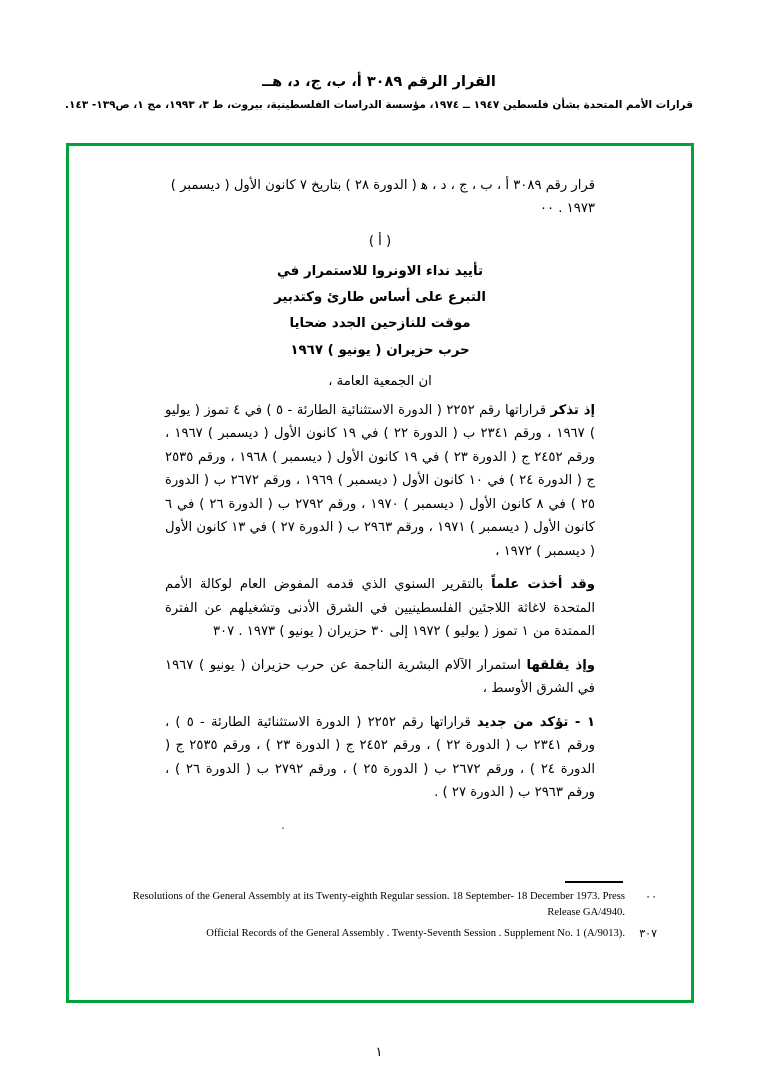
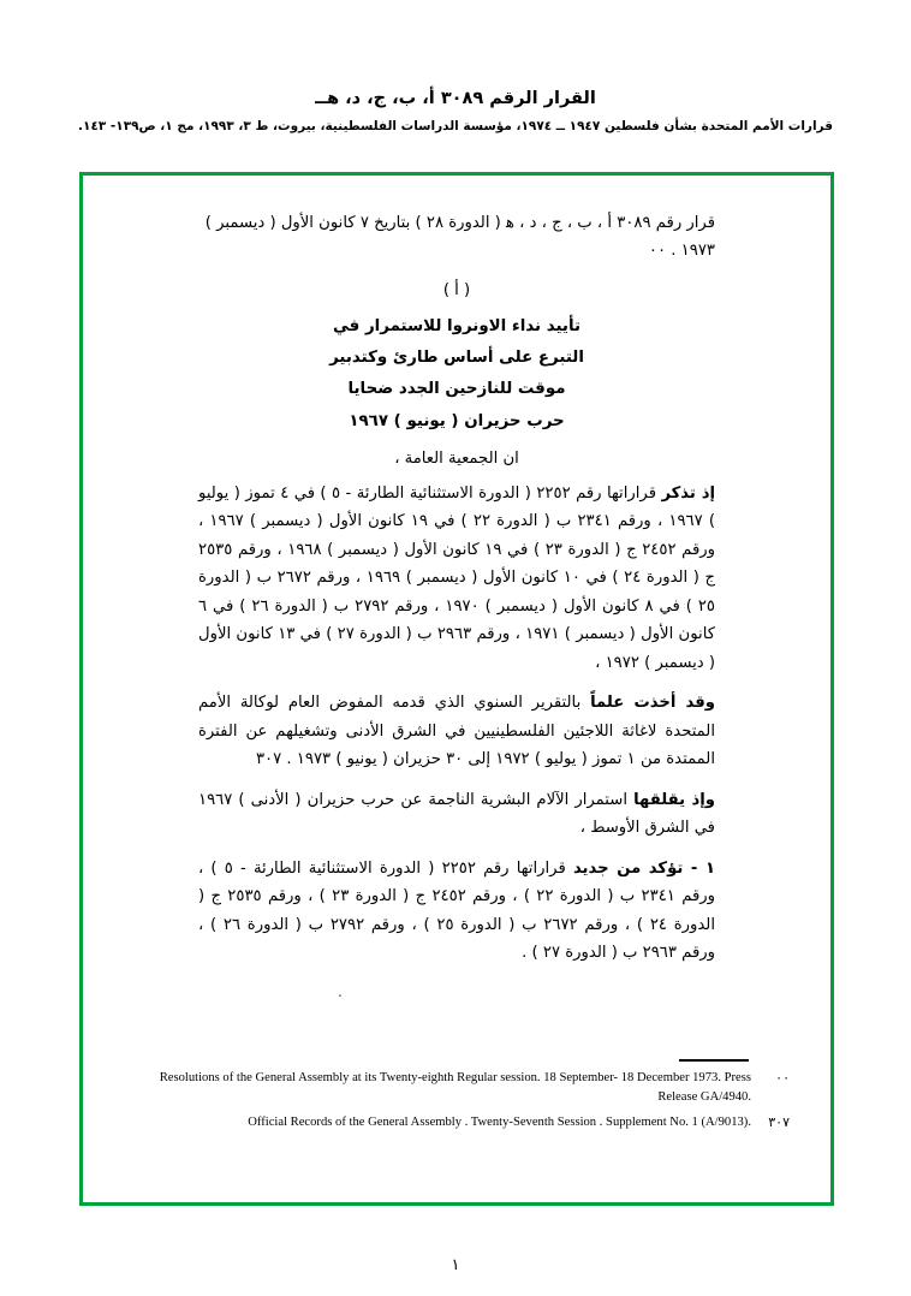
  القرار الرقم ٣٠٨٩ أ، ب، ج، د، هــ
  قرارات الأمم المتحدة بشأن فلسطين ١٩٤٧ ــ ١٩٧٤، مؤسسة الدراسات الفلسطينية، بيروت، ط ٣، ١٩٩٣، مج ١، ص١٣٩- ١٤٣.
  قرار رقم ٣٠٨٩ أ ، ب ، ج ، د ، ﻫ ( الدورة ٢٨ ) بتاريخ ٧ كانون الأول ( ديسمبر ) ١٩٧٣ . ٠٠
  ( أ )
  تأييد نداء الاونروا للاستمرار في
  التبرع على أساس طارئ وكتدبير
  موقت للنازحين الجدد ضحايا
  حرب حزيران ( يونيو ) ١٩٦٧
  ان الجمعية العامة ،
  إذ تذكر قراراتها رقم ٢٢٥٢ ( الدورة الاستثنائية الطارئة - ٥ ) في ٤ تموز ( يوليو ) ١٩٦٧ ، ورقم ٢٣٤١ ب ( الدورة ٢٢ ) في ١٩ كانون الأول ( ديسمبر ) ١٩٦٧ ، ورقم ٢٤٥٢ ج ( الدورة ٢٣ ) في ١٩ كانون الأول ( ديسمبر ) ١٩٦٨ ، ورقم ٢٥٣٥ ج ( الدورة ٢٤ ) في ١٠ كانون الأول ( ديسمبر ) ١٩٦٩ ، ورقم ٢٦٧٢ ب ( الدورة ٢٥ ) في ٨ كانون الأول ( ديسمبر ) ١٩٧٠ ، ورقم ٢٧٩٢ ب ( الدورة ٢٦ ) في ٦ كانون الأول ( ديسمبر ) ١٩٧١ ، ورقم ٢٩٦٣ ب ( الدورة ٢٧ ) في ١٣ كانون الأول ( ديسمبر ) ١٩٧٢ ،
  وقد أخذت علماً بالتقرير السنوي الذي قدمه المفوض العام لوكالة الأمم المتحدة لاغاثة اللاجئين الفلسطينيين في الشرق الأدنى وتشغيلهم عن الفترة الممتدة من ١ تموز ( يوليو ) ١٩٧٢ إلى ٣٠ حزيران ( يونيو ) ١٩٧٣ . ٣٠٧
- وإذ يقلقها استمرار الآلام البشرية الناجمة عن حرب حزيران ( يونيو ) ١٩٦٧ في الشرق الأوسط ،
+ وإذ يقلقها استمرار الآلام البشرية الناجمة عن حرب حزيران ( الأدنى ) ١٩٦٧ في الشرق الأوسط ،
  ١ - تؤكد من جديد قراراتها رقم ٢٢٥٢ ( الدورة الاستثنائية الطارئة - ٥ ) ، ورقم ٢٣٤١ ب ( الدورة ٢٢ ) ، ورقم ٢٤٥٢ ج ( الدورة ٢٣ ) ، ورقم ٢٥٣٥ ج ( الدورة ٢٤ ) ، ورقم ٢٦٧٢ ب ( الدورة ٢٥ ) ، ورقم ٢٧٩٢ ب ( الدورة ٢٦ ) ، ورقم ٢٩٦٣ ب ( الدورة ٢٧ ) .
  .
  ٠٠
  Resolutions of the General Assembly at its Twenty-eighth Regular session. 18 September- 18 December 1973. Press Release GA/4940.
  ٣٠٧
  Official Records of the General Assembly . Twenty-Seventh Session . Supplement No. 1 (A/9013).
  ١
